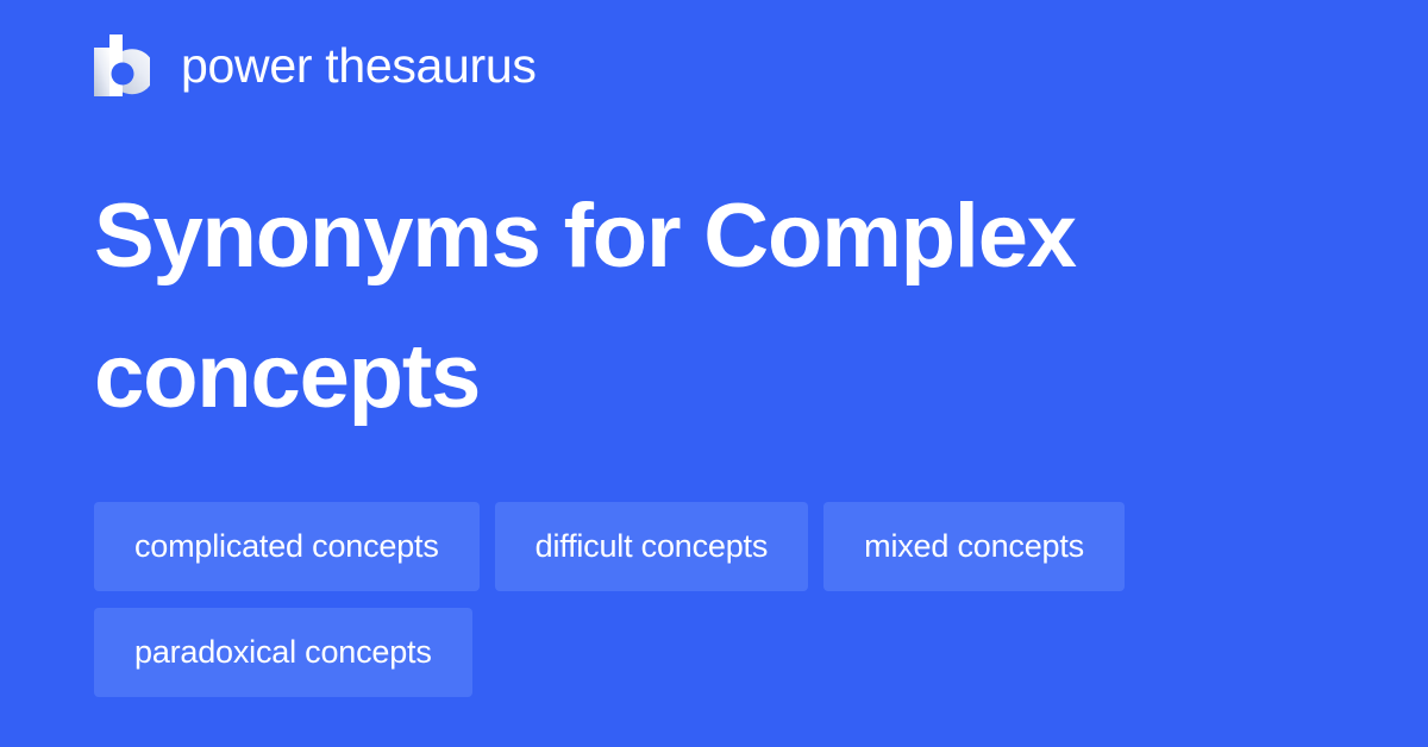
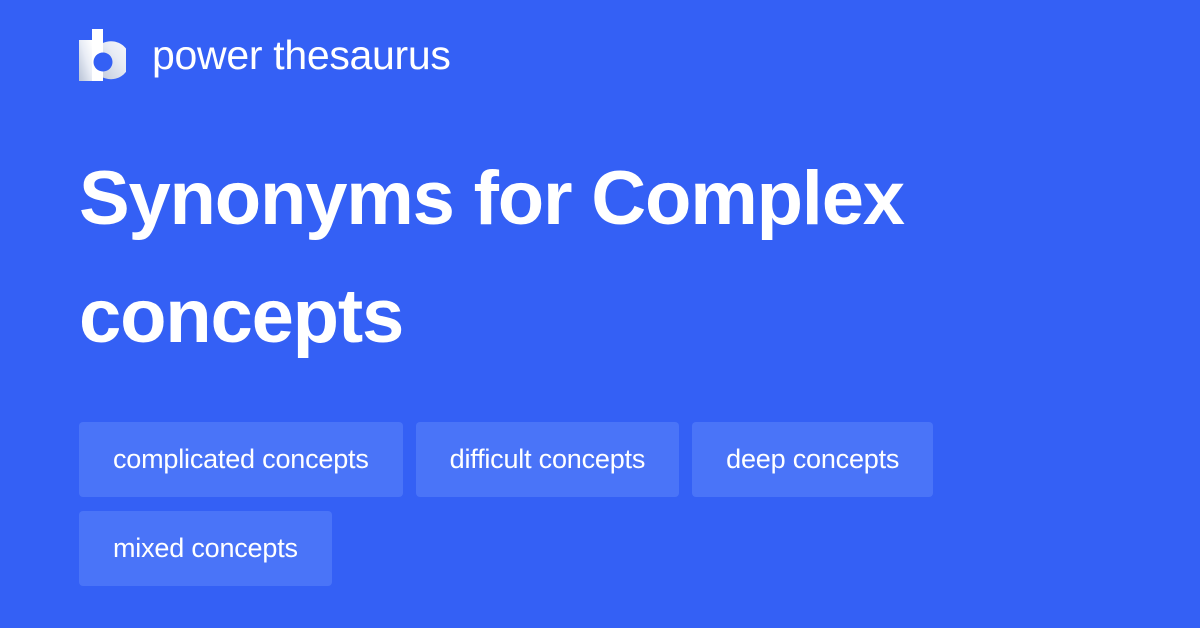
  power thesaurus
  Synonyms for Complex concepts
  complicated concepts
  difficult concepts
+ deep concepts
  mixed concepts
- paradoxical concepts
